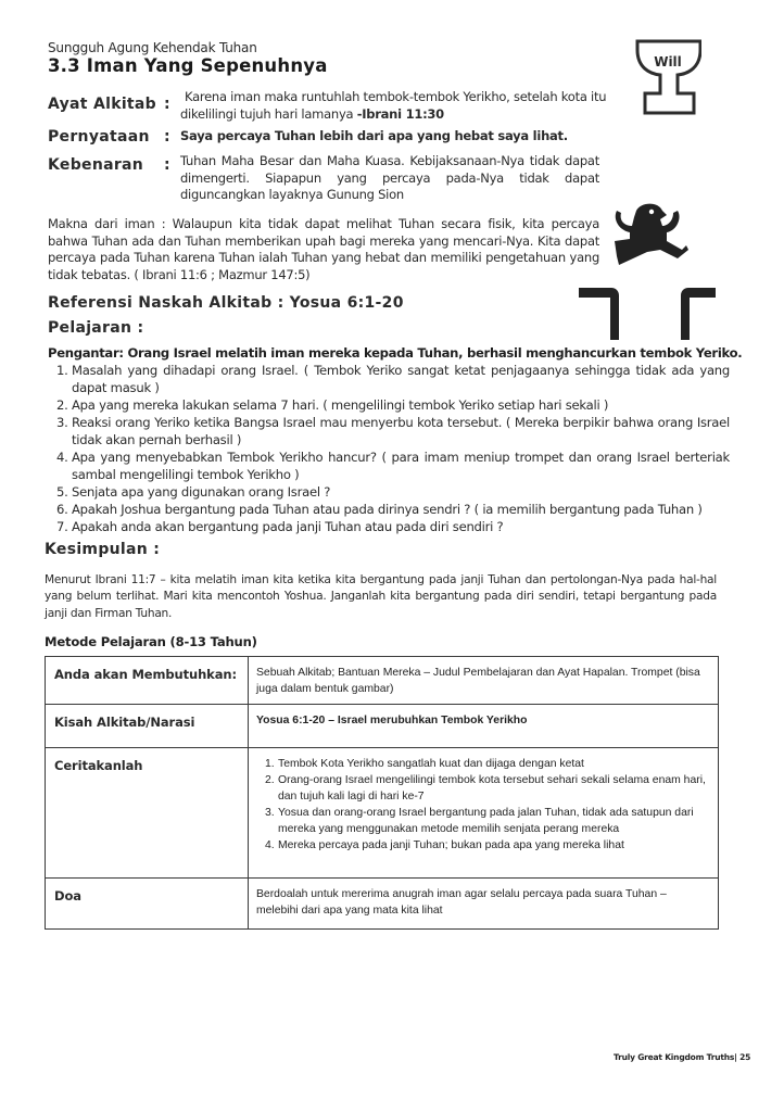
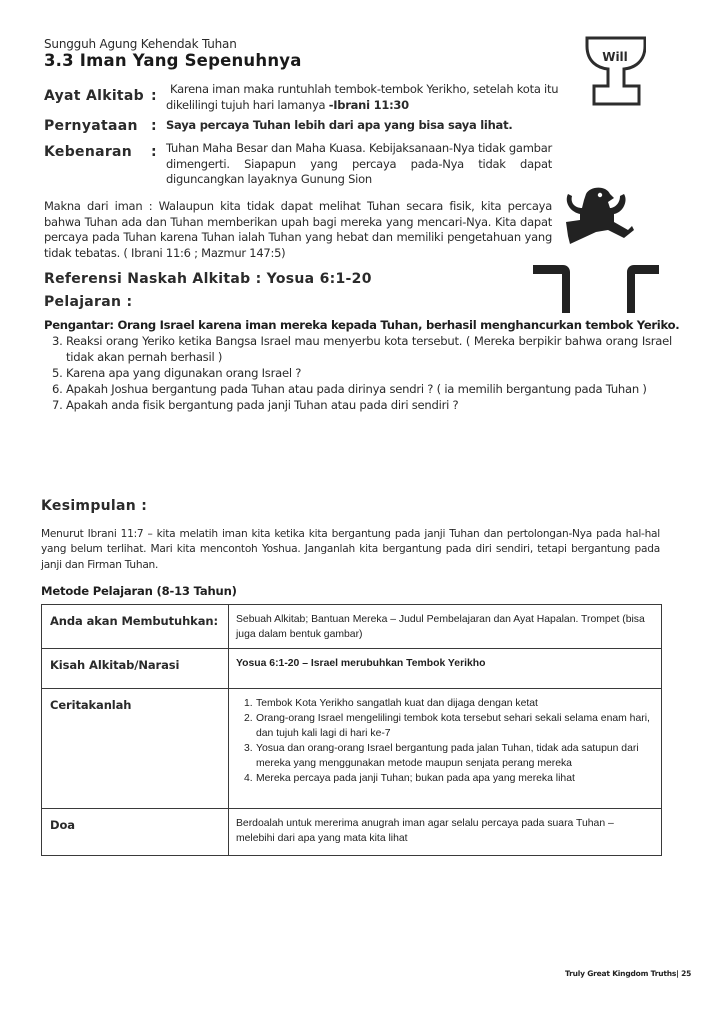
  Sungguh Agung Kehendak Tuhan
  3.3 Iman Yang Sepenuhnya
  Will
  Ayat Alkitab
  :
  Karena iman maka runtuhlah tembok-tembok Yerikho, setelah kota itu dikelilingi tujuh hari lamanya -Ibrani 11:30
  Pernyataan
  :
- Saya percaya Tuhan lebih dari apa yang hebat saya lihat.
+ Saya percaya Tuhan lebih dari apa yang bisa saya lihat.
  Kebenaran
  :
- Tuhan Maha Besar dan Maha Kuasa. Kebijaksanaan-Nya tidak dapat dimengerti. Siapapun yang percaya pada-Nya tidak dapat diguncangkan layaknya Gunung Sion
+ Tuhan Maha Besar dan Maha Kuasa. Kebijaksanaan-Nya tidak gambar dimengerti. Siapapun yang percaya pada-Nya tidak dapat diguncangkan layaknya Gunung Sion
  Makna dari iman : Walaupun kita tidak dapat melihat Tuhan secara fisik, kita percaya bahwa Tuhan ada dan Tuhan memberikan upah bagi mereka yang mencari-Nya. Kita dapat percaya pada Tuhan karena Tuhan ialah Tuhan yang hebat dan memiliki pengetahuan yang tidak tebatas. ( Ibrani 11:6 ; Mazmur 147:5)
  Referensi Naskah Alkitab : Yosua 6:1-20
  Pelajaran :
- Pengantar: Orang Israel melatih iman mereka kepada Tuhan, berhasil menghancurkan tembok Yeriko.
+ Pengantar: Orang Israel karena iman mereka kepada Tuhan, berhasil menghancurkan tembok Yeriko.
- 1.
- Masalah yang dihadapi orang Israel. ( Tembok Yeriko sangat ketat penjagaanya sehingga tidak ada yang dapat masuk )
- 2.
- Apa yang mereka lakukan selama 7 hari. ( mengelilingi tembok Yeriko setiap hari sekali )
  3.
  Reaksi orang Yeriko ketika Bangsa Israel mau menyerbu kota tersebut. ( Mereka berpikir bahwa orang Israel tidak akan pernah berhasil )
- 4.
- Apa yang menyebabkan Tembok Yerikho hancur? ( para imam meniup trompet dan orang Israel berteriak sambal mengelilingi tembok Yerikho )
  5.
- Senjata apa yang digunakan orang Israel ?
+ Karena apa yang digunakan orang Israel ?
  6.
  Apakah Joshua bergantung pada Tuhan atau pada dirinya sendri ? ( ia memilih bergantung pada Tuhan )
  7.
- Apakah anda akan bergantung pada janji Tuhan atau pada diri sendiri ?
+ Apakah anda fisik bergantung pada janji Tuhan atau pada diri sendiri ?
  Kesimpulan :
  Menurut Ibrani 11:7 – kita melatih iman kita ketika kita bergantung pada janji Tuhan dan pertolongan-Nya pada hal-hal yang belum terlihat. Mari kita mencontoh Yoshua. Janganlah kita bergantung pada diri sendiri, tetapi bergantung pada janji dan Firman Tuhan.
  Metode Pelajaran (8-13 Tahun)
  Anda akan Membutuhkan:	Sebuah Alkitab; Bantuan Mereka – Judul Pembelajaran dan Ayat Hapalan. Trompet (bisa juga dalam bentuk gambar)
  Kisah Alkitab/Narasi	Yosua 6:1-20 – Israel merubuhkan Tembok Yerikho
- Ceritakanlah	1. Tembok Kota Yerikho sangatlah kuat dan dijaga dengan ketat 2. Orang-orang Israel mengelilingi tembok kota tersebut sehari sekali selama enam hari, dan tujuh kali lagi di hari ke-7 3. Yosua dan orang-orang Israel bergantung pada jalan Tuhan, tidak ada satupun dari mereka yang menggunakan metode memilih senjata perang mereka 4. Mereka percaya pada janji Tuhan; bukan pada apa yang mereka lihat
+ Ceritakanlah	1. Tembok Kota Yerikho sangatlah kuat dan dijaga dengan ketat 2. Orang-orang Israel mengelilingi tembok kota tersebut sehari sekali selama enam hari, dan tujuh kali lagi di hari ke-7 3. Yosua dan orang-orang Israel bergantung pada jalan Tuhan, tidak ada satupun dari mereka yang menggunakan metode maupun senjata perang mereka 4. Mereka percaya pada janji Tuhan; bukan pada apa yang mereka lihat
  Doa	Berdoalah untuk mererima anugrah iman agar selalu percaya pada suara Tuhan – melebihi dari apa yang mata kita lihat
  Truly Great Kingdom Truths| 25
